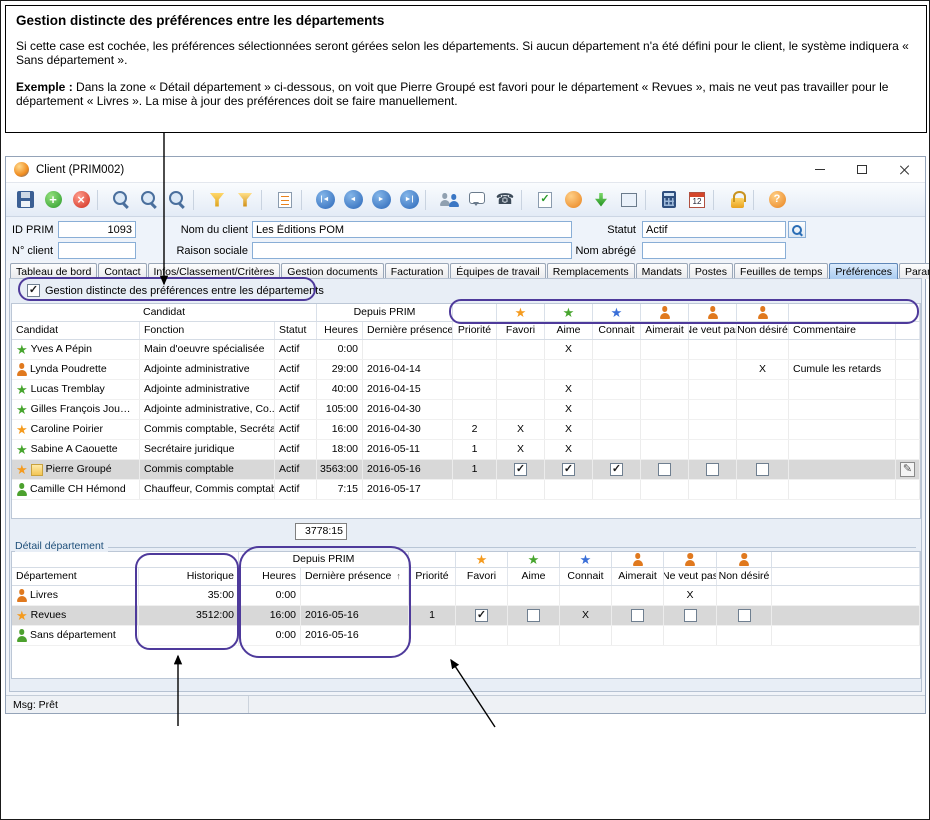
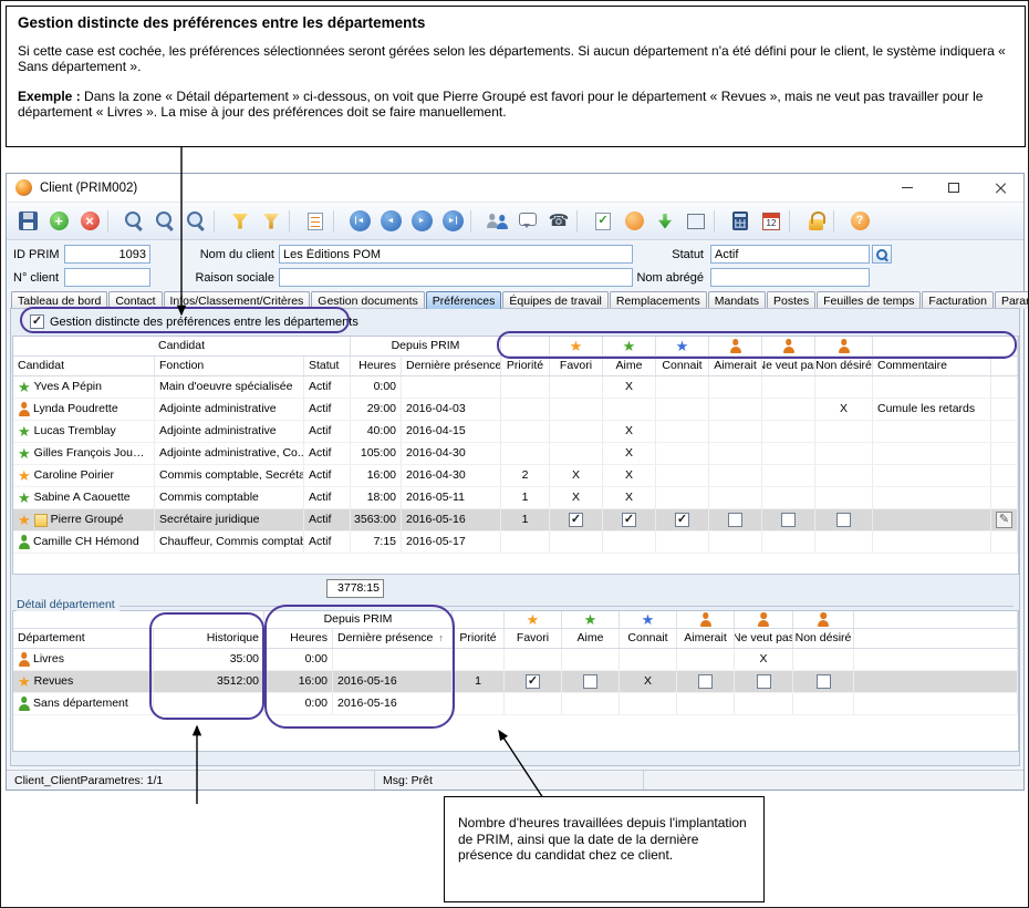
  Gestion distincte des préférences entre les départements
  Si cette case est cochée, les préférences sélectionnées seront gérées selon les départements. Si aucun département n'a été défini pour le client, le système indiquera « Sans département ».
  Exemple : Dans la zone « Détail département » ci-dessous, on voit que Pierre Groupé est favori pour le département « Revues », mais ne veut pas travailler pour le département « Livres ». La mise à jour des préférences doit se faire manuellement.
  Client (PRIM002)
  +
  ×
  +
  −
  ×
  ☎
  ✓
  12
  ?
  ID PRIM
  1093
  Nom du client
  Les Éditions POM
  Statut
  Actif
  N° client
  Raison sociale
  Nom abrégé
  Tableau de bord
  Contact
  Inos/Classement/Critères
  Gestion documents
- Facturation
+ Préférences
  Équipes de travail
  Remplacements
  Mandats
  Postes
  Feuilles de temps
- Préférences
+ Facturation
  ✓
  Gestion distincte des préférences entre les départements
  Candidat
  Depuis PRIM
  ★
  ★
  ★
  Candidat
  Fonction
  Statut
  Heures
  Dernière présence
  Priorité
  Favori
  Aime
  Connait
  Aimerait
  Ne veut pa
  Non désiré
  Commentaire
  ★
  Yves A Pépin
  Main d'oeuvre spécialisée
  Actif
  0:00
  X
  Lynda Poudrette
  Adjointe administrative
  Actif
  29:00
- 2016-04-14
+ 2016-04-03
  X
  Cumule les retards
  ★
  Lucas Tremblay
  Adjointe administrative
  Actif
  40:00
  2016-04-15
  X
  ★
  Gilles François Jouber
  Adjointe administrative, Co..
  Actif
  105:00
  2016-04-30
  X
  ★
  Caroline Poirier
  Commis comptable, Secréta
  Actif
  16:00
  2016-04-30
  2
  X
  X
  ★
  Sabine A Caouette
- Secrétaire juridique
+ Commis comptable
  Actif
  18:00
  2016-05-11
  1
  X
  X
  ★
  Pierre Groupé
- Commis comptable
+ Secrétaire juridique
  Actif
  3563:00
  2016-05-16
  1
  ✓
  ✓
  ✓
  ✎
  Camille CH Hémond
  Chauffeur, Commis comptab
  Actif
  7:15
  2016-05-17
  3778:15
  Détail département
  Depuis PRIM
  ★
  ★
  ★
  Département
  Historique
  Heures
  Dernière présence
  ↑
  Priorité
  Favori
  Aime
  Connait
  Aimerait
  Ne veut pas
  Non désiré
  Livres
  35:00
  0:00
  X
  ★
  Revues
  3512:00
  16:00
  2016-05-16
  1
  ✓
  X
  Sans département
  0:00
  2016-05-16
+ Client_ClientParametres: 1/1
  Msg: Prêt
+ Nombre d'heures travaillées depuis l'implantation de PRIM, ainsi que la date de la dernière présence du candidat chez ce client.
